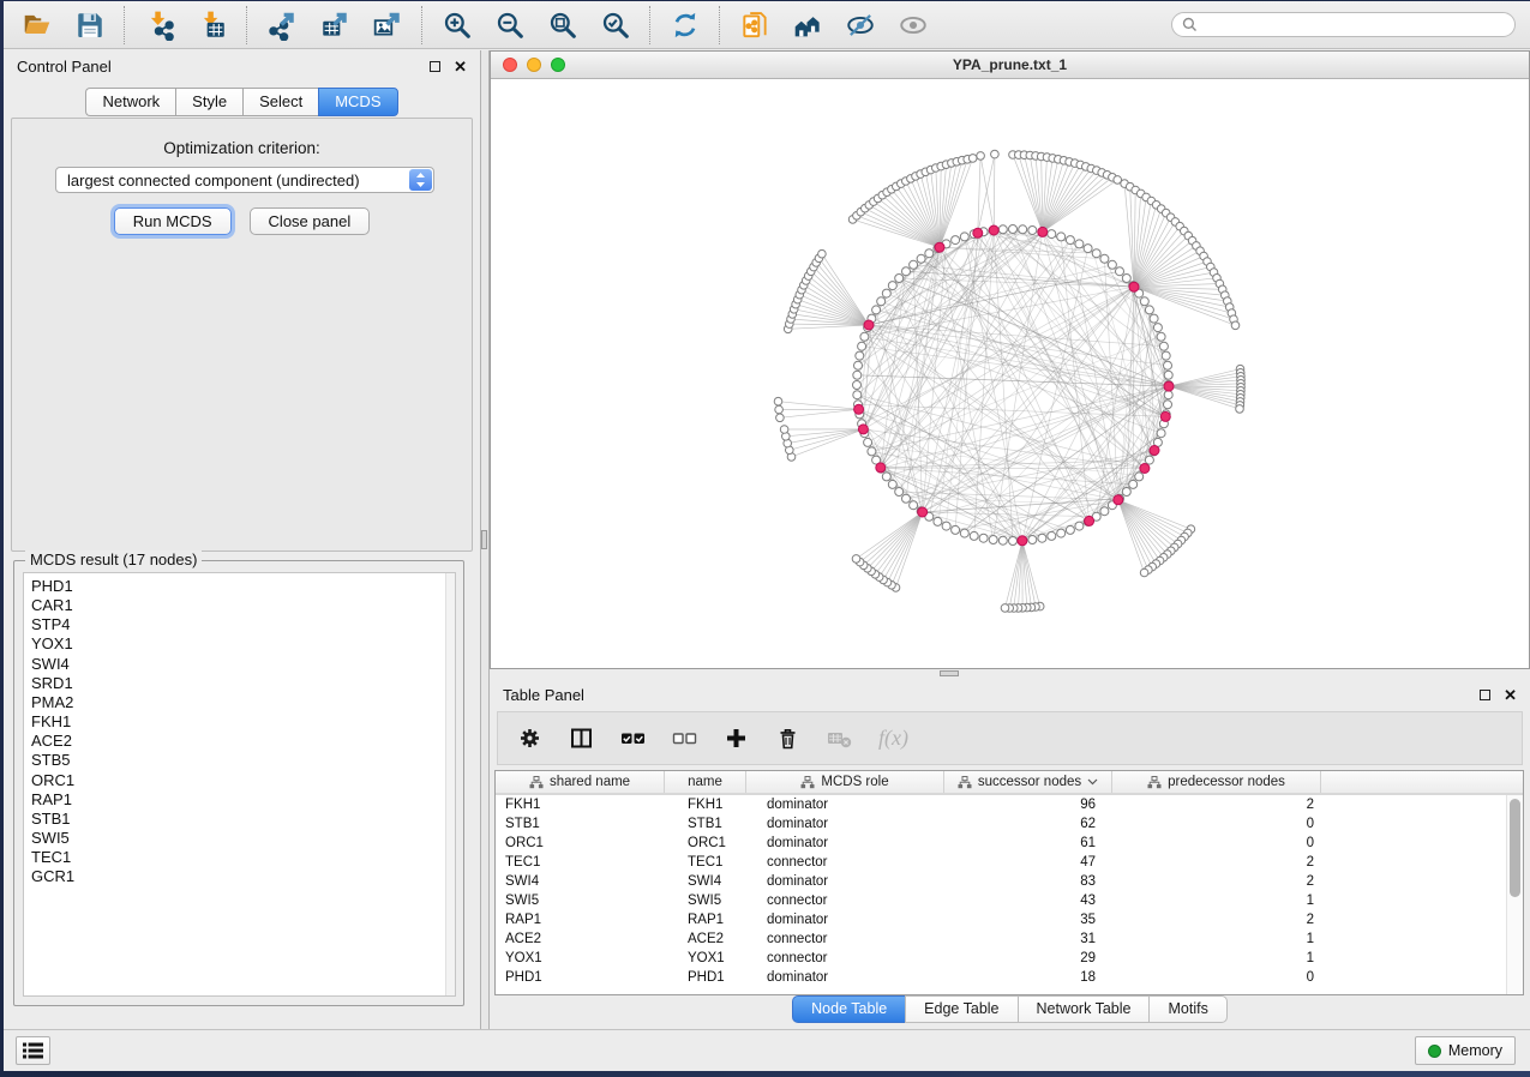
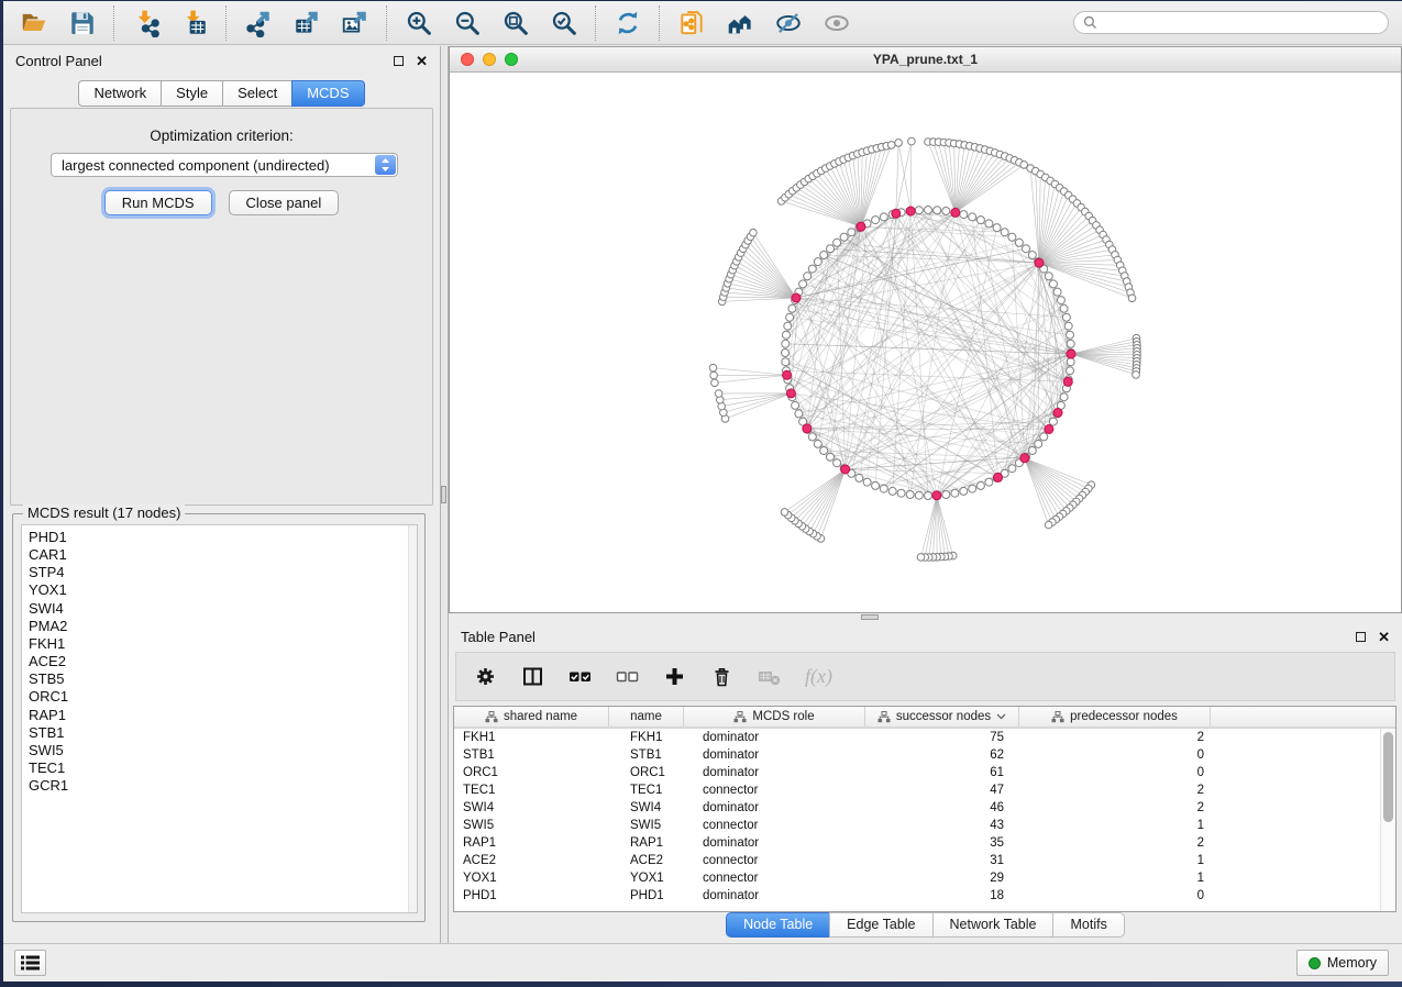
  Control Panel
  ✕
  Network
  Style
  Select
  MCDS
  Optimization criterion:
  largest connected component (undirected)
  Run MCDS
  Close panel
  MCDS result (17 nodes)
  PHD1
  CAR1
  STP4
  YOX1
  SWI4
- SRD1
  PMA2
  FKH1
  ACE2
  STB5
  ORC1
  RAP1
  STB1
  SWI5
  TEC1
  GCR1
  YPA_prune.txt_1
  Table Panel
  ✕
  f(x)
  shared name
  name
  MCDS role
  successor nodes
  predecessor nodes
  FKH1
  FKH1
  dominator
- 96
+ 75
  2
  STB1
  STB1
  dominator
  62
  0
  ORC1
  ORC1
  dominator
  61
  0
  TEC1
  TEC1
  connector
  47
  2
  SWI4
  SWI4
  dominator
- 83
+ 46
  2
  SWI5
  SWI5
  connector
  43
  1
  RAP1
  RAP1
  dominator
  35
  2
  ACE2
  ACE2
  connector
  31
  1
  YOX1
  YOX1
  connector
  29
  1
  PHD1
  PHD1
  dominator
  18
  0
  Node Table
  Edge Table
  Network Table
  Motifs
  Memory
